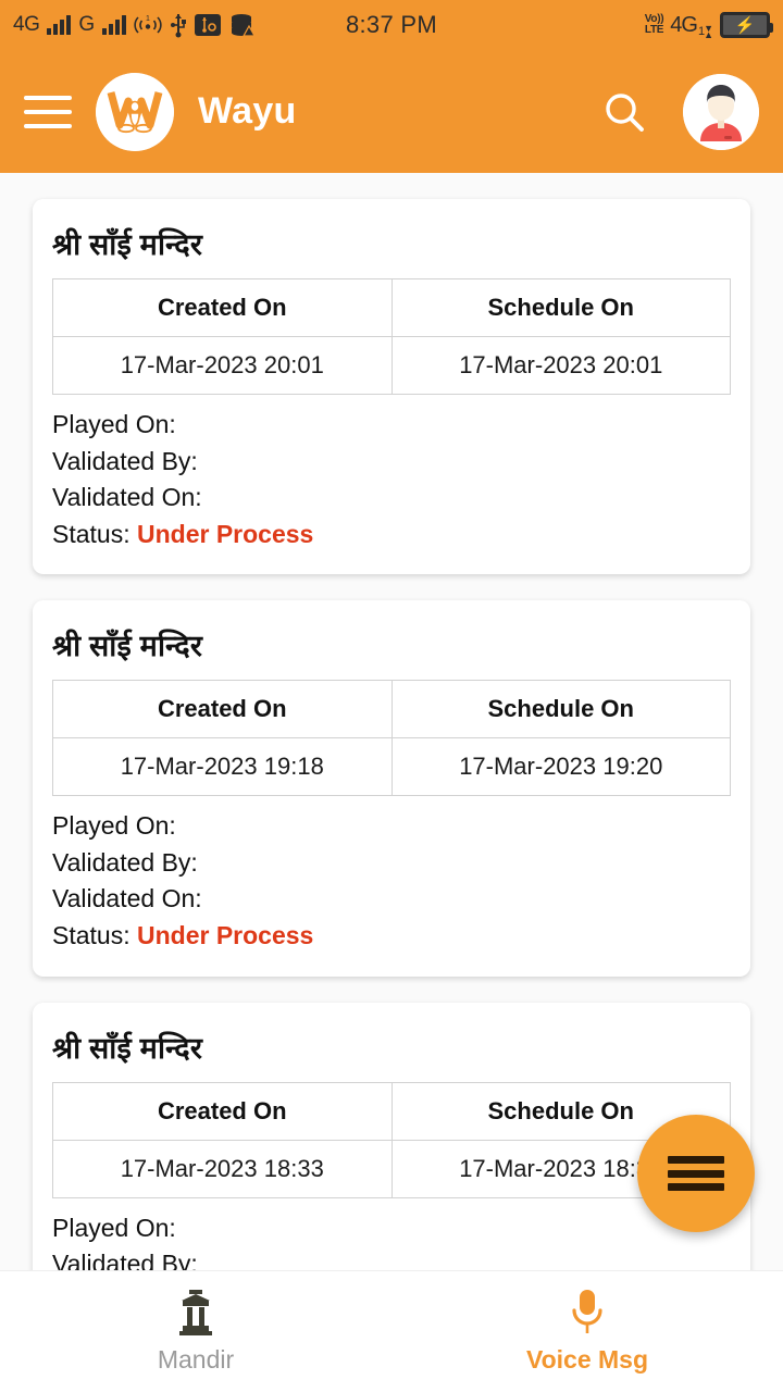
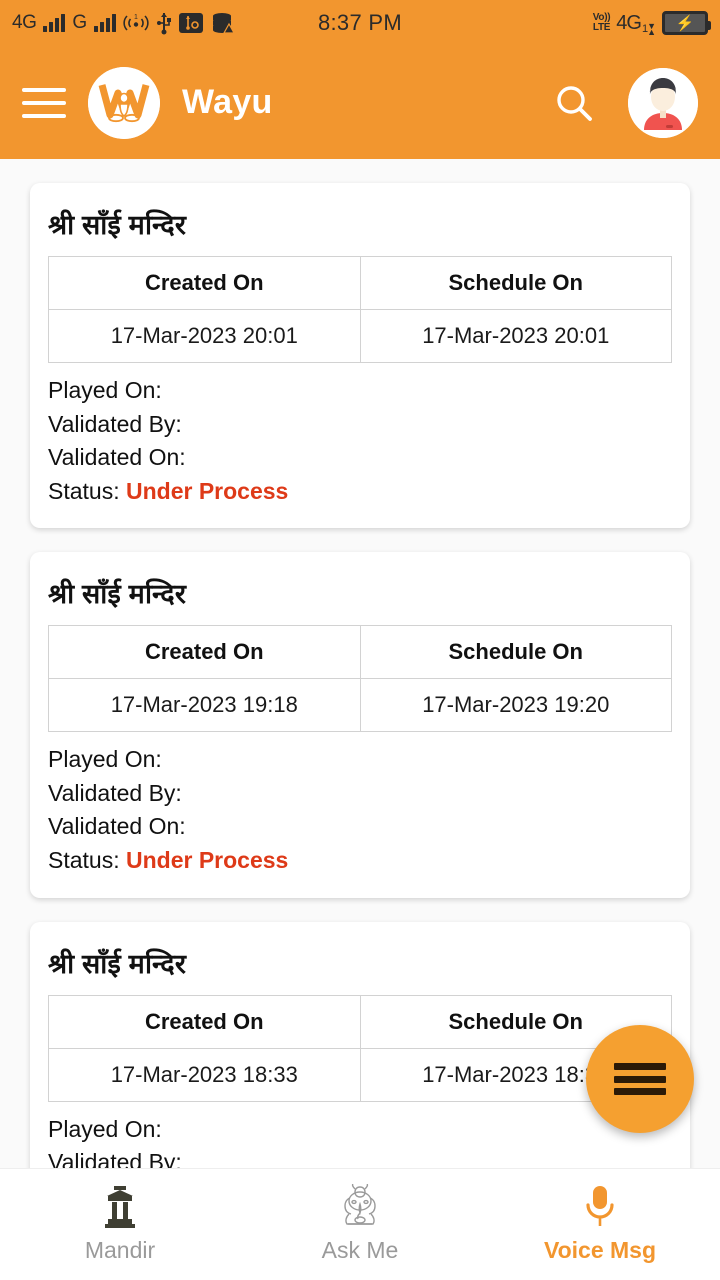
  4G
  G
  8:37 PM
  Vo))
  LTE
  4G
  1
  ▼
  ▲
  ⚡
  Wayu
  श्री साँई मन्दिर
  Created On	Schedule On
  17-Mar-2023 20:01	17-Mar-2023 20:01
  Played On:
  Validated By:
  Validated On:
  Status: Under Process
  श्री साँई मन्दिर
  Created On	Schedule On
  17-Mar-2023 19:18	17-Mar-2023 19:20
  Played On:
  Validated By:
  Validated On:
  Status: Under Process
  श्री साँई मन्दिर
  Created On	Schedule On
  17-Mar-2023 18:33	17-Mar-2023 18:
  Played On:
  Validated By:
  Mandir
+ Ask Me
  Voice Msg
